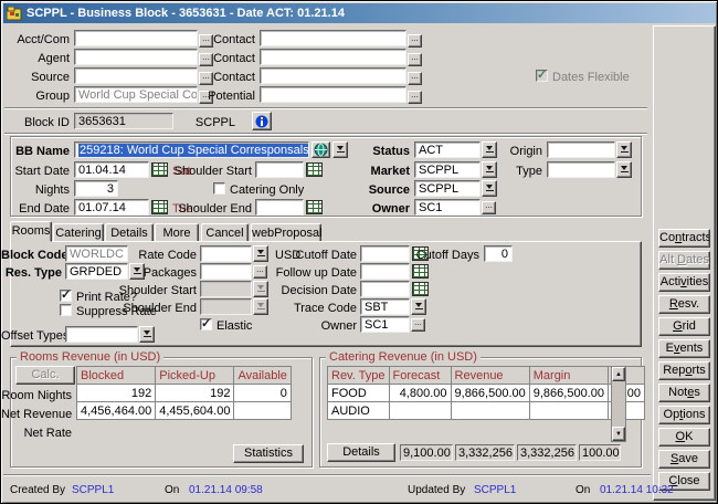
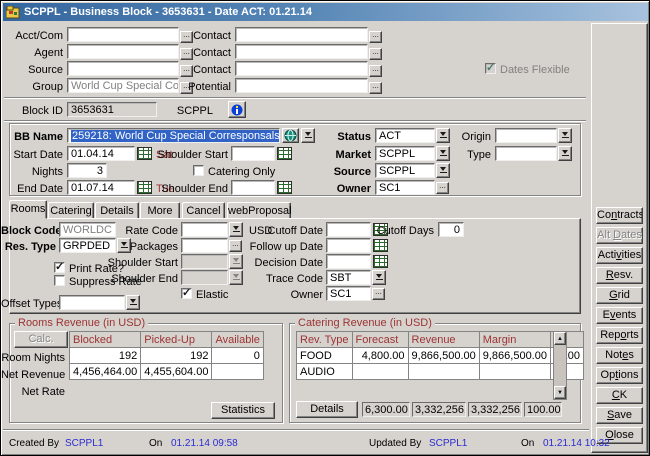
  SCPPL - Business Block - 3653631 - Date ACT: 01.21.14
  Acct/Com
  Contact
  Agent
  Contact
  Source
  Contact
  Dates Flexible
  Group
  Potential
  Block ID
  3653631
  SCPPL
  BB Name
  259218: World Cup Special Corresponsals
  Status
  ACT
  Origin
  Start Date
  01.04.14
  Sat
  Shoulder Start
  Market
  SCPPL
  Type
  Nights
  3
  Catering Only
  Source
  SCPPL
  End Date
  01.07.14
  Tue
  Shoulder End
  Owner
  SC1
  Rooms
  Catering
  Details
  More
  Cancel
  webProposal
  Block Cod
  WORLDC
  Res. Type
  GRPDED
  Print Rate?
  Suppress Rate
  Offset Type
  Rate Code
  USD
  Packages
  Shoulder Start
  Shoulder End
  Elastic
  Cutoff Date
  Cutoff Days
  0
  Follow up Date
  Decision Date
  Trace Code
  SBT
  Owner
  SC1
  Rooms Revenue (in USD)
  Calc.
  Blocked	Picked-Up	Available
  192	192	0
  4,456,464.00	4,455,604.00
  Room Nights
  Net Revenue
  Net Rate
  Statistics
  Catering Revenue (in USD)
  Rev. Type	Forecast	Revenue	Margin
  FOOD	4,800.00	9,866,500.00	9,866,500.00	00
  AUDIO
  Details
- 9,100.00
+ 6,300.00
  3,332,256.
  3,332,256.
  100.00
  Contracts
  Alt Dates
  Activities
  Resv.
  Grid
  Events
  Reports
  Notes
  Options
- OK
+ CK
  Save
- Close
+ Olose
  Created By
  SCPPL1
  On
  01.21.14 09:58
  Updated By
  SCPPL1
  On
  01.21.14 10:32
